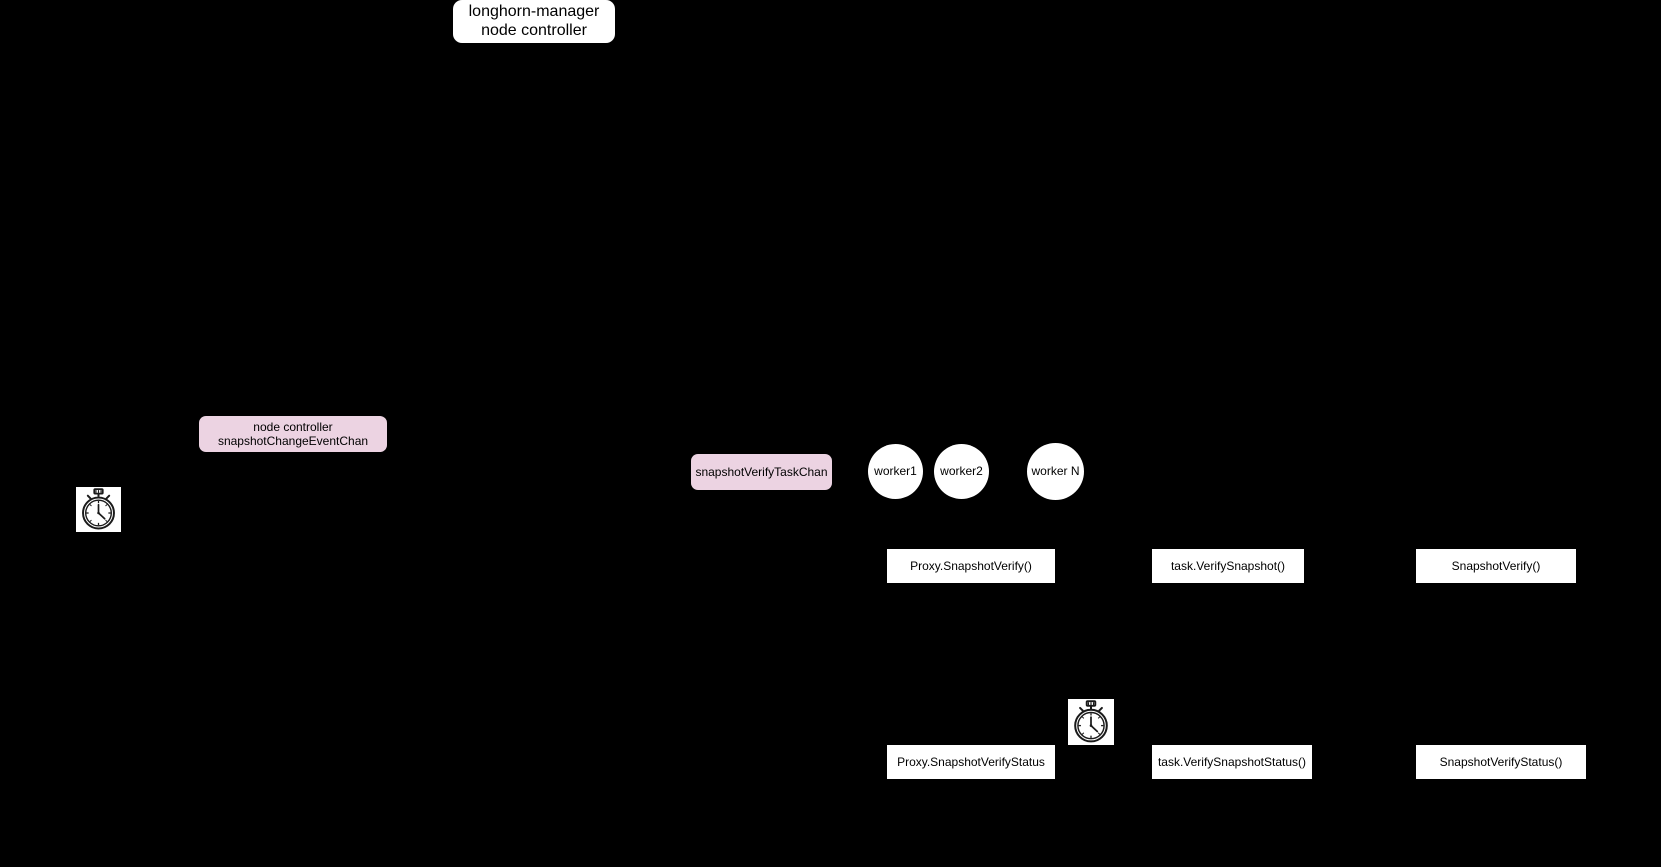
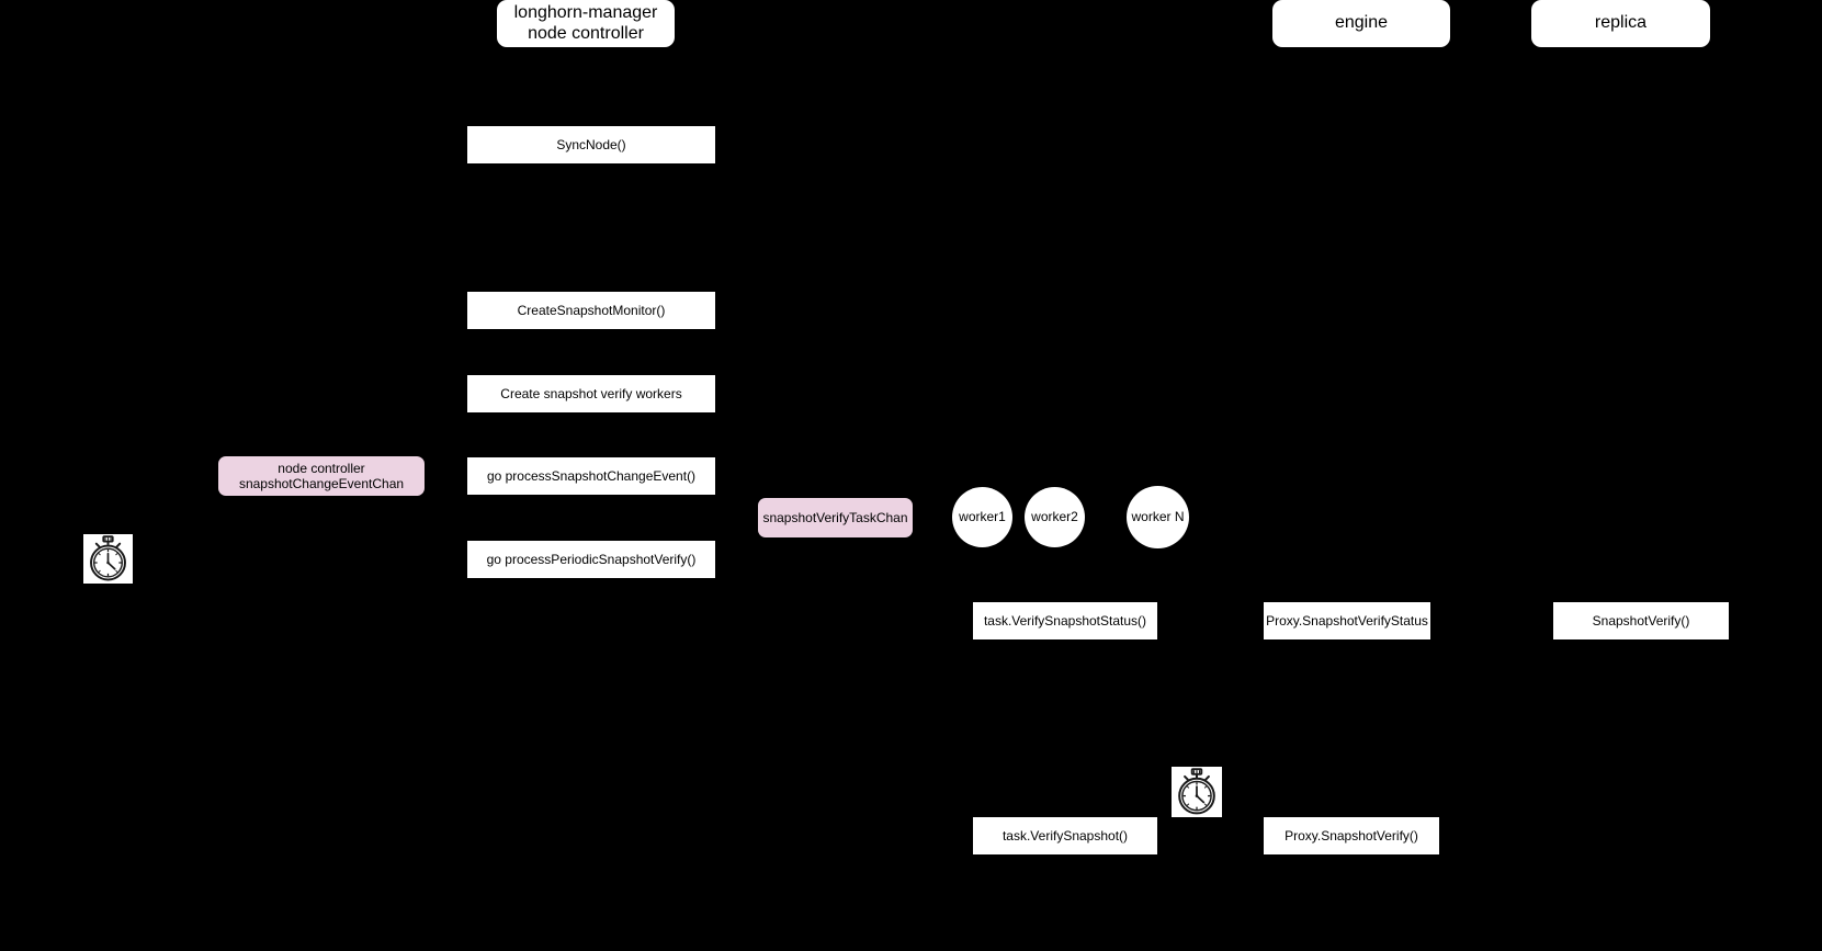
  longhorn-manager
  node controller
+ engine
+ replica
+ SyncNode()
+ CreateSnapshotMonitor()
+ Create snapshot verify workers
+ go processSnapshotChangeEvent()
+ go processPeriodicSnapshotVerify()
- Proxy.SnapshotVerify()
+ task.VerifySnapshotStatus()
- task.VerifySnapshot()
+ Proxy.SnapshotVerifyStatus
  SnapshotVerify()
- Proxy.SnapshotVerifyStatus
+ task.VerifySnapshot()
- task.VerifySnapshotStatus()
+ Proxy.SnapshotVerify()
- SnapshotVerifyStatus()
  node controller
  snapshotChangeEventChan
  snapshotVerifyTaskChan
  worker1
  worker2
  worker N
